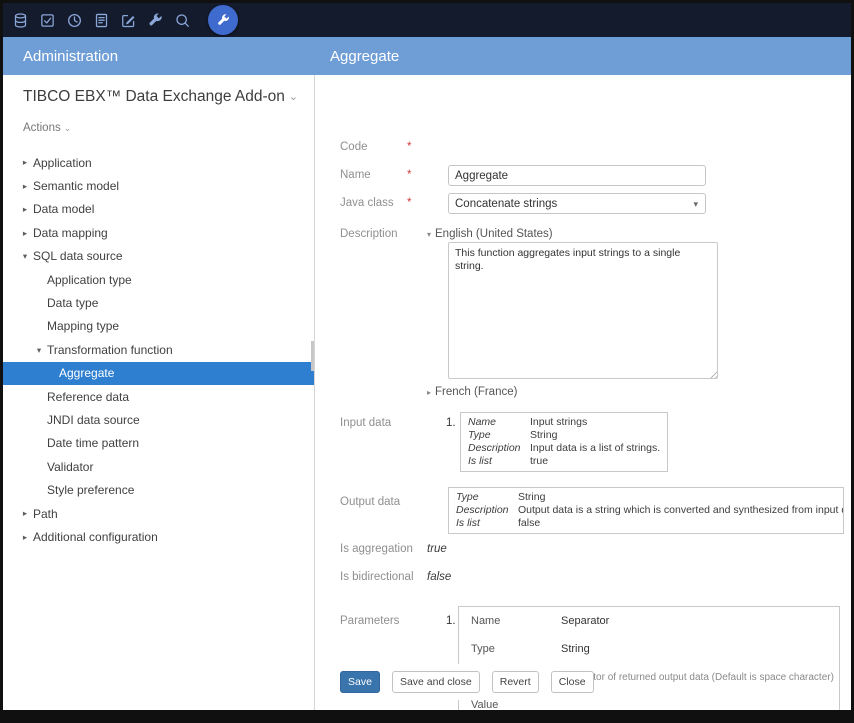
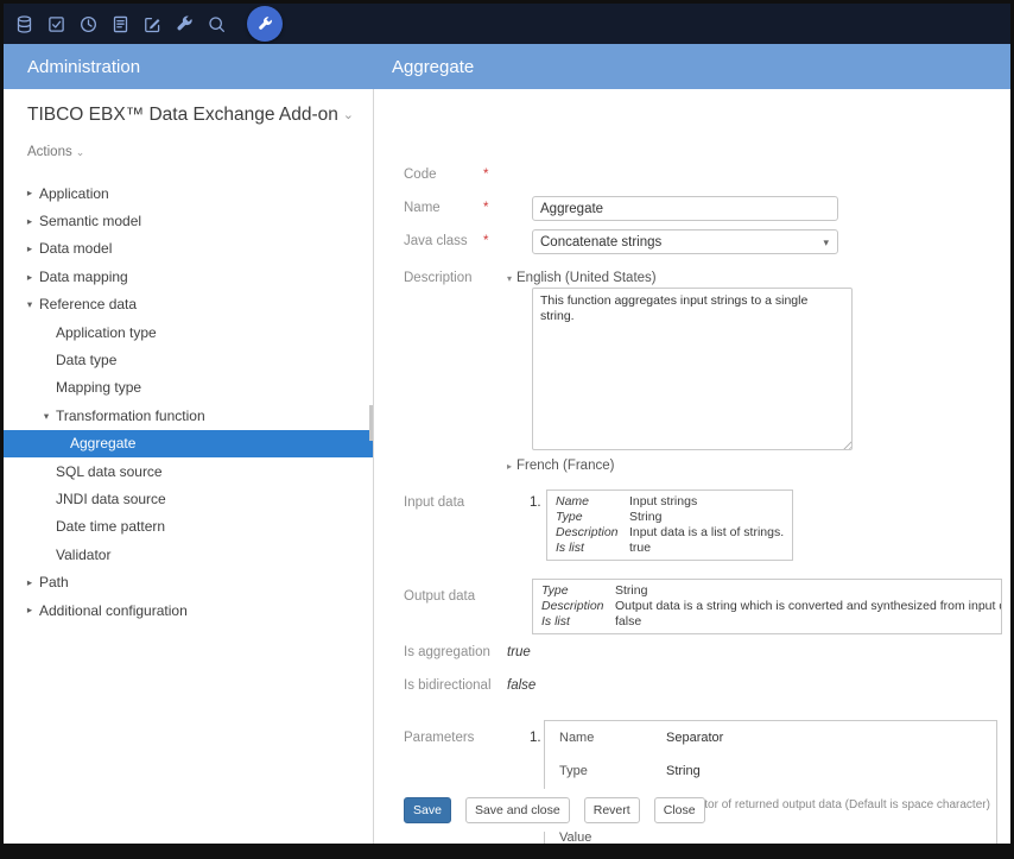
  Administration
  Aggregate
  TIBCO EBX™ Data Exchange Add-on
  ⌄
  Actions ⌄
  ▸
  Application
  ▸
  Semantic model
  ▸
  Data model
  ▸
  Data mapping
  ▾
- SQL data source
+ Reference data
  Application type
  Data type
  Mapping type
  ▾
  Transformation function
  Aggregate
- Reference data
+ SQL data source
  JNDI data source
  Date time pattern
  Validator
- Style preference
  ▸
  Path
  ▸
  Additional configuration
  Code
  *
  Name
  *
  Aggregate
  Java class
  *
  Concatenate strings
  ▾
  Description
  ▾ English (United States)
  This function aggregates input strings to a single string.
  ▸ French (France)
  Input data
  1.
  Name
  Input strings
  Type
  String
  Description
  Input data is a list of strings.
  Is list
  true
  Output data
  Type
  String
  Description
  Output data is a string which is converted and synthesized from input
  Is list
  false
  Is aggregation
  true
  Is bidirectional
  false
  Parameters
  1.
  Name
  Separator
  Type
  String
  tor of returned output data (Default is space character)
  Value
  Save
  Save and close
  Revert
  Close
